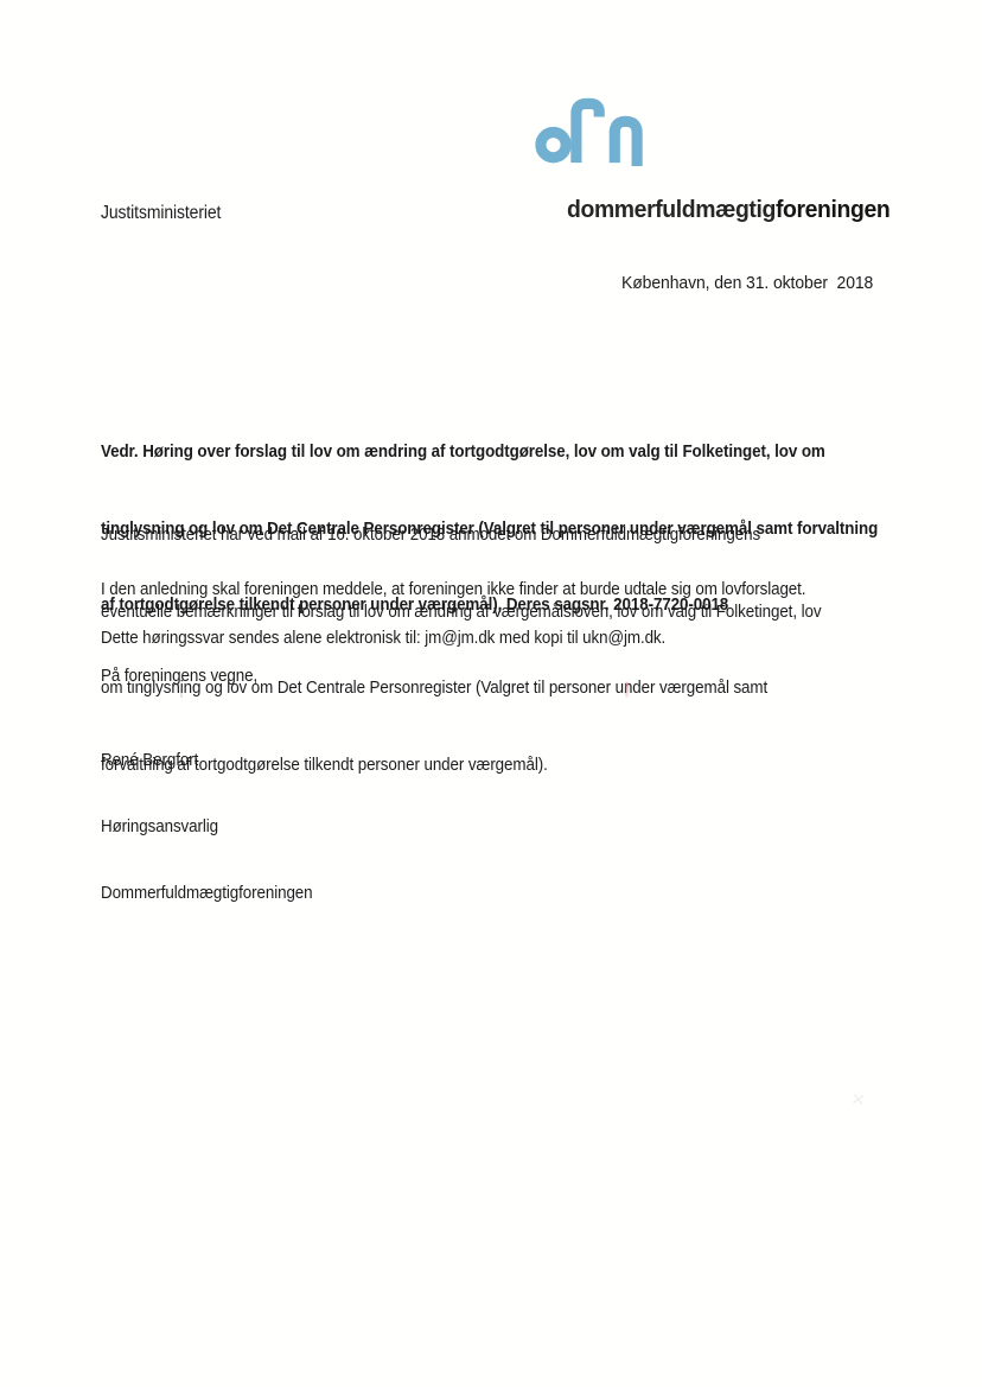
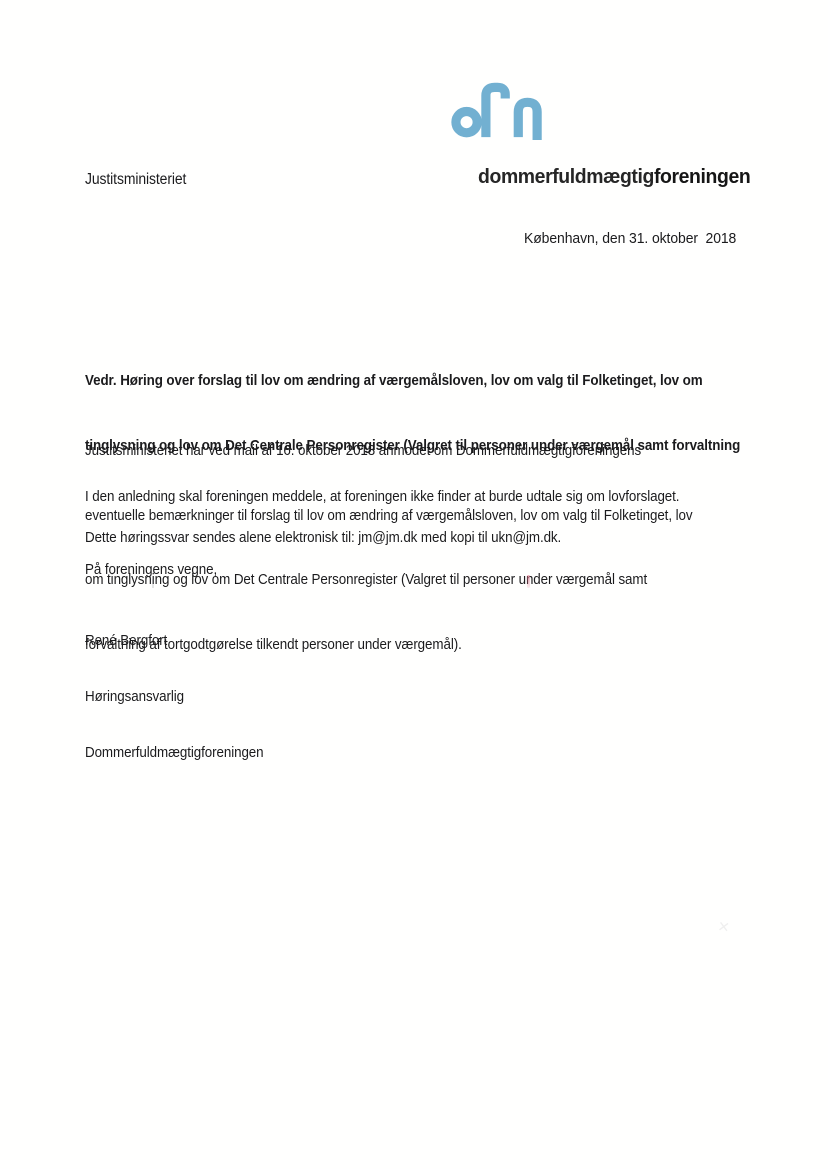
  dommerfuldmægtigforeningen
  Justitsministeriet
  København, den 31. oktober 2018
- Vedr. Høring over forslag til lov om ændring af tortgodtgørelse, lov om valg til Folketinget, lov om
+ Vedr. Høring over forslag til lov om ændring af værgemålsloven, lov om valg til Folketinget, lov om
  tinglysning og lov om Det Centrale Personregister (Valgret til personer under værgemål samt forvaltning
- af tortgodtgørelse tilkendt personer under værgemål), Deres sagsnr. 2018-7720-0018
  Justitsministeriet har ved mail af 16. oktober 2018 anmodet om Dommerfuldmægtigforeningens
  eventuelle bemærkninger til forslag til lov om ændring af værgemålsloven, lov om valg til Folketinget, lov
  om tinglysning og lov om Det Centrale Personregister (Valgret til personer under værgemål samt
  forvaltning af tortgodtgørelse tilkendt personer under værgemål).
  I den anledning skal foreningen meddele, at foreningen ikke finder at burde udtale sig om lovforslaget.
  Dette høringssvar sendes alene elektronisk til: jm@jm.dk med kopi til ukn@jm.dk.
  På foreningens vegne,
  René Bergfort
  Høringsansvarlig
  Dommerfuldmægtigforeningen
